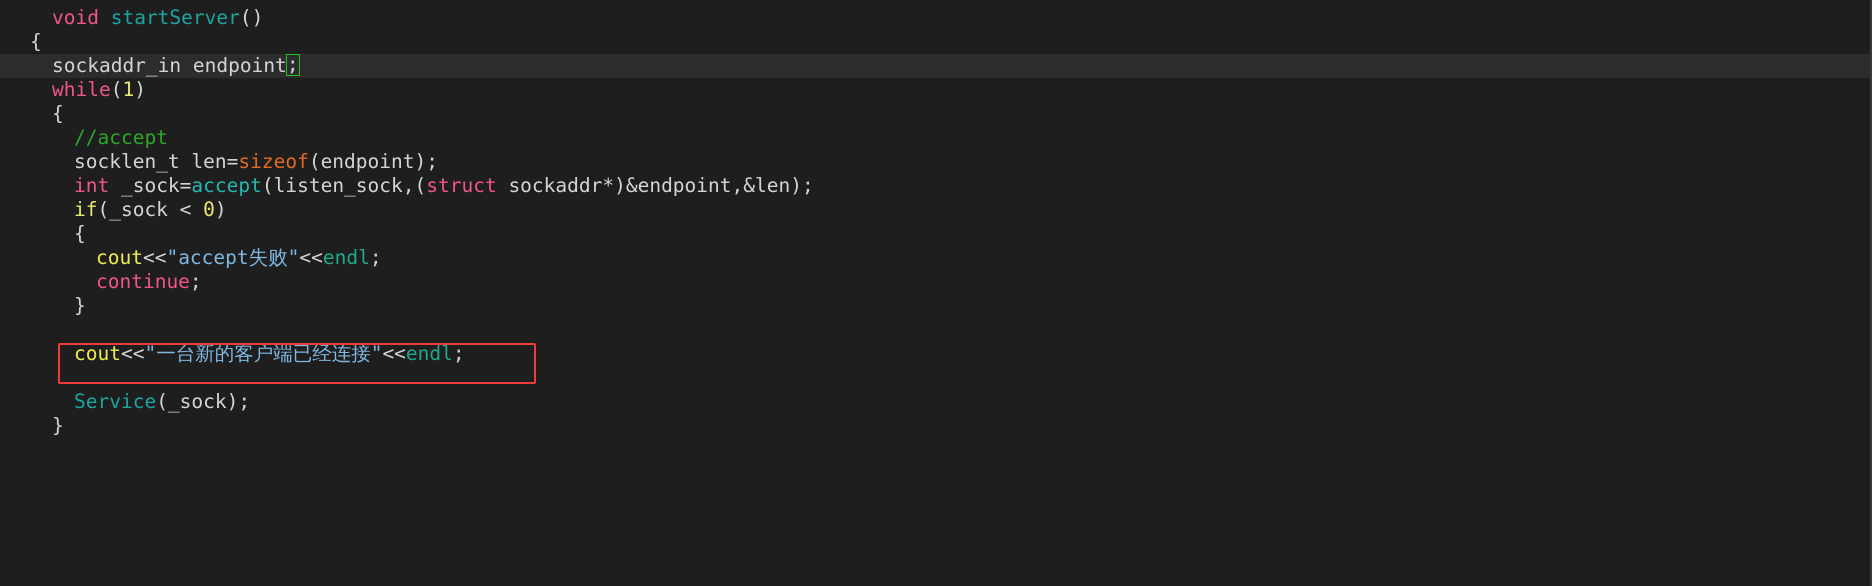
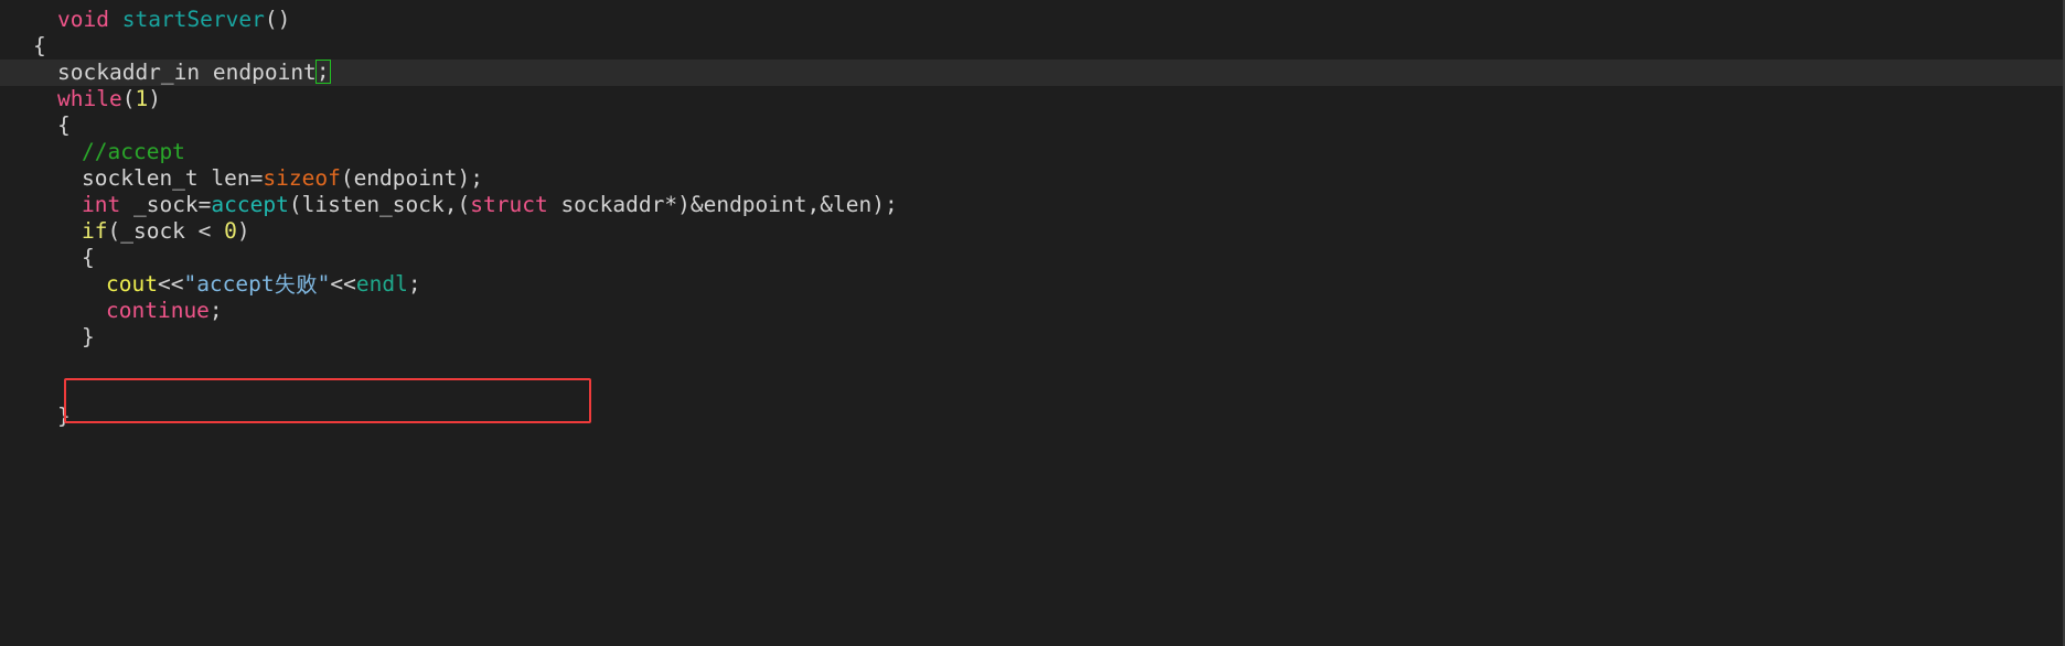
  void startServer()
  {
  sockaddr_in endpoint;
  while(1)
  {
  //accept
  socklen_t len=sizeof(endpoint);
  int _sock=accept(listen_sock,(struct sockaddr*)&endpoint,&len);
  if(_sock < 0)
  {
  cout<<"accept失败"<<endl;
  continue;
  }
- cout<<"一台新的客户端已经连接"<<endl;
- Service(_sock);
  }
